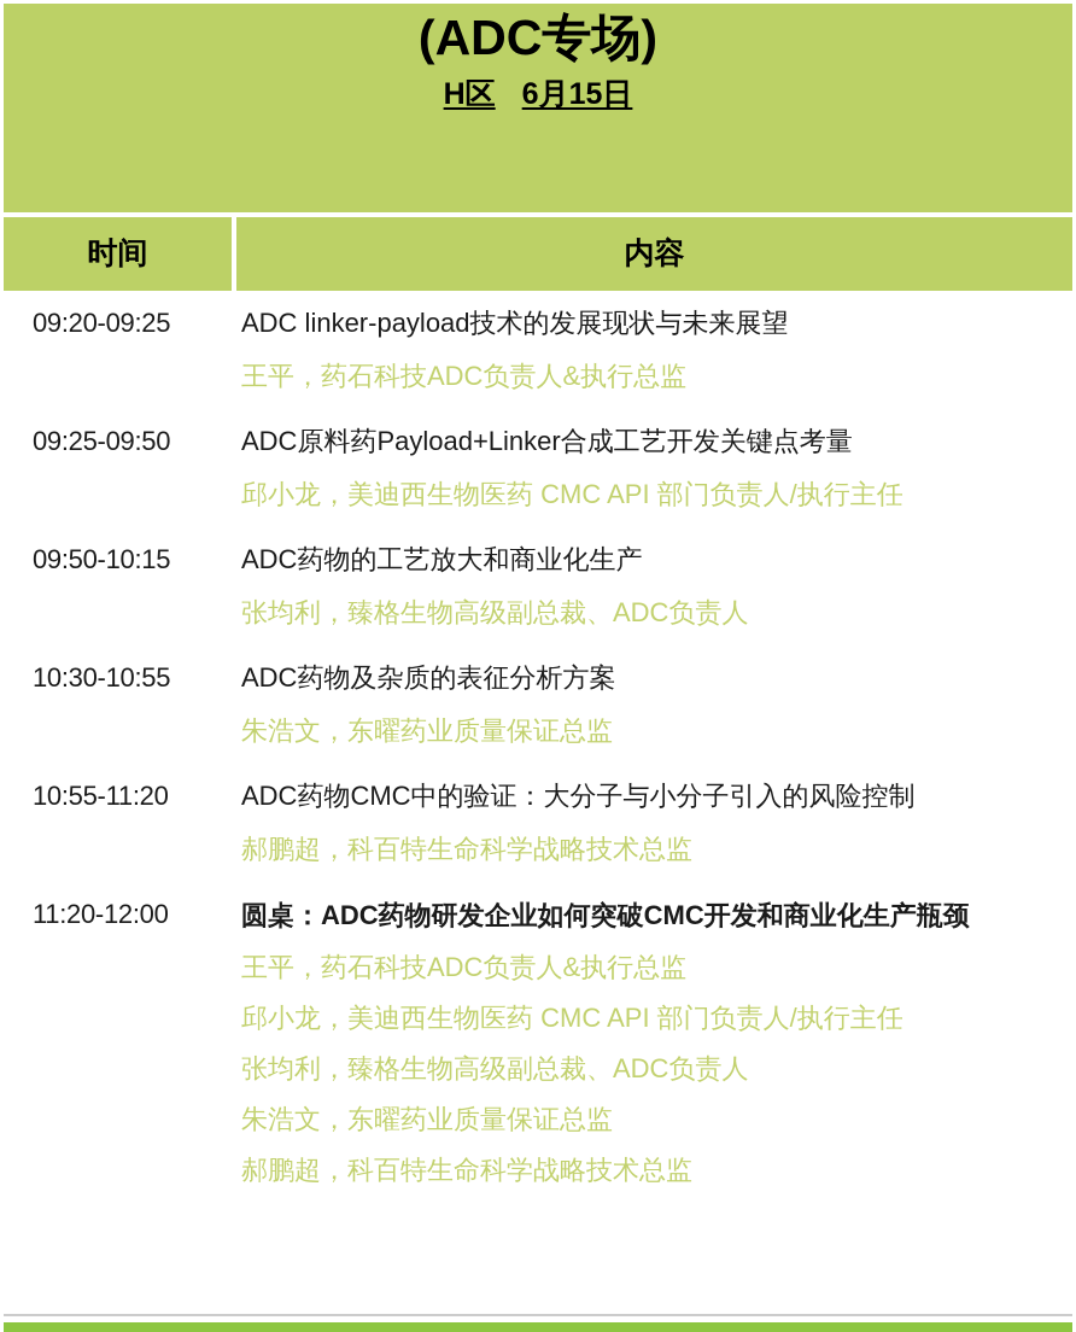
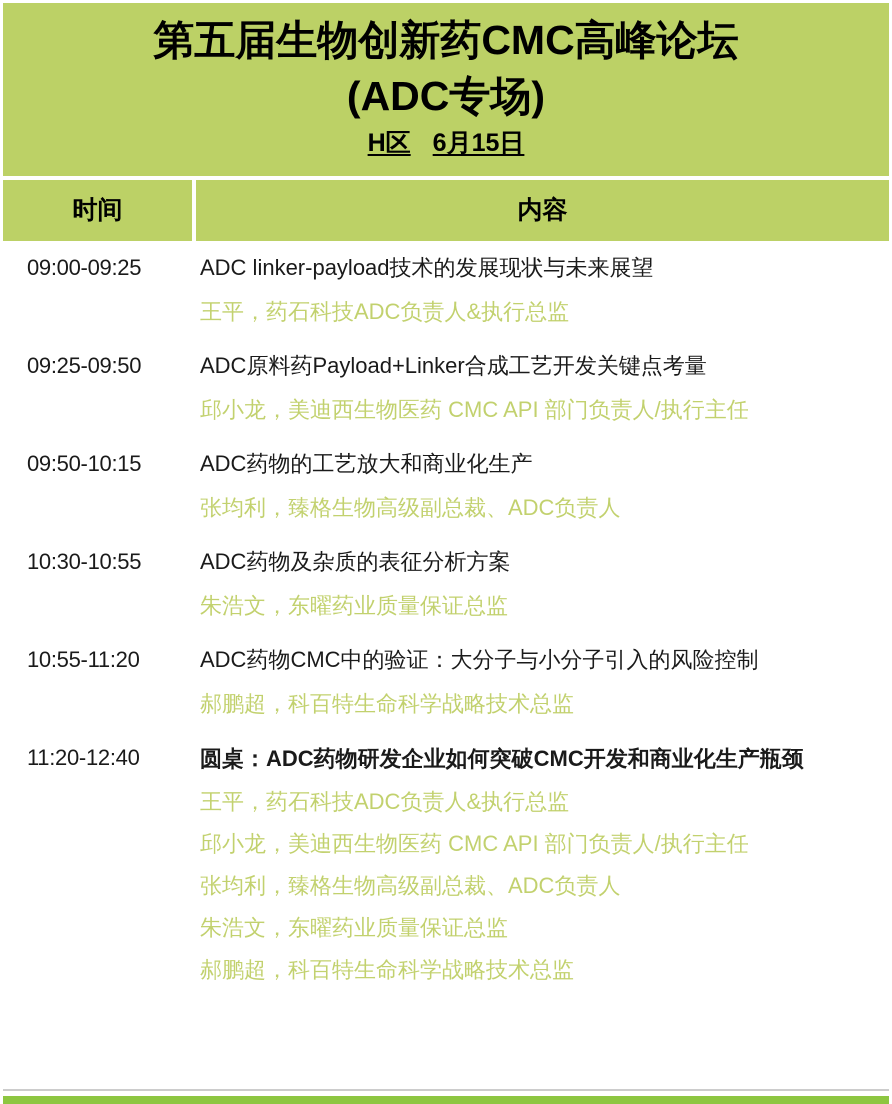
+ 第五届生物创新药CMC高峰论坛
  (ADC专场)
  H区 6月15日
  时间
  内容
- 09:20-09:25
+ 09:00-09:25
  ADC linker-payload技术的发展现状与未来展望
  王平，药石科技ADC负责人&执行总监
  09:25-09:50
  ADC原料药Payload+Linker合成工艺开发关键点考量
  邱小龙，美迪西生物医药 CMC API 部门负责人/执行主任
  09:50-10:15
  ADC药物的工艺放大和商业化生产
  张均利，臻格生物高级副总裁、ADC负责人
  10:30-10:55
  ADC药物及杂质的表征分析方案
  朱浩文，东曜药业质量保证总监
  10:55-11:20
  ADC药物CMC中的验证：大分子与小分子引入的风险控制
  郝鹏超，科百特生命科学战略技术总监
- 11:20-12:00
+ 11:20-12:40
  圆桌：ADC药物研发企业如何突破CMC开发和商业化生产瓶颈
  王平，药石科技ADC负责人&执行总监
  邱小龙，美迪西生物医药 CMC API 部门负责人/执行主任
  张均利，臻格生物高级副总裁、ADC负责人
  朱浩文，东曜药业质量保证总监
  郝鹏超，科百特生命科学战略技术总监
